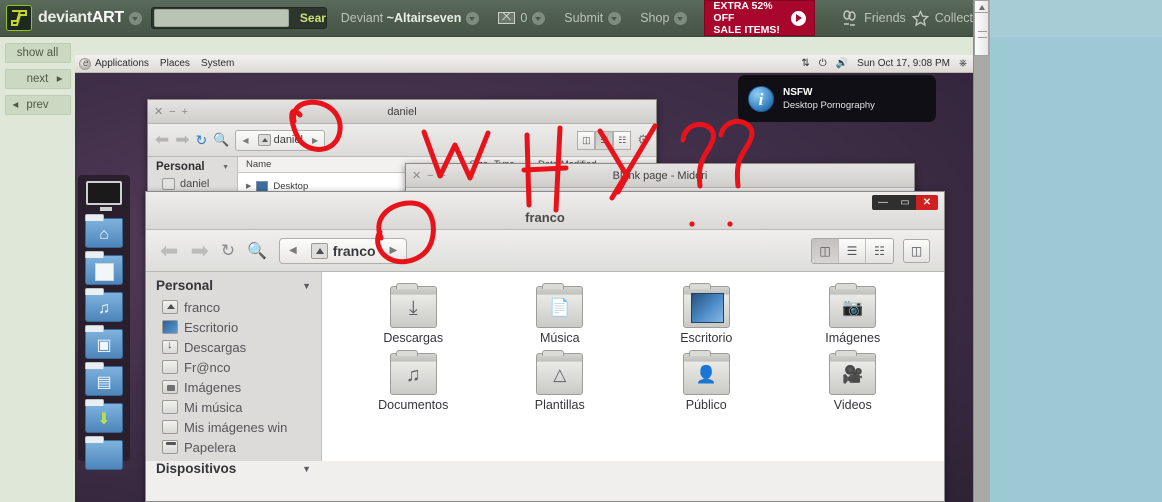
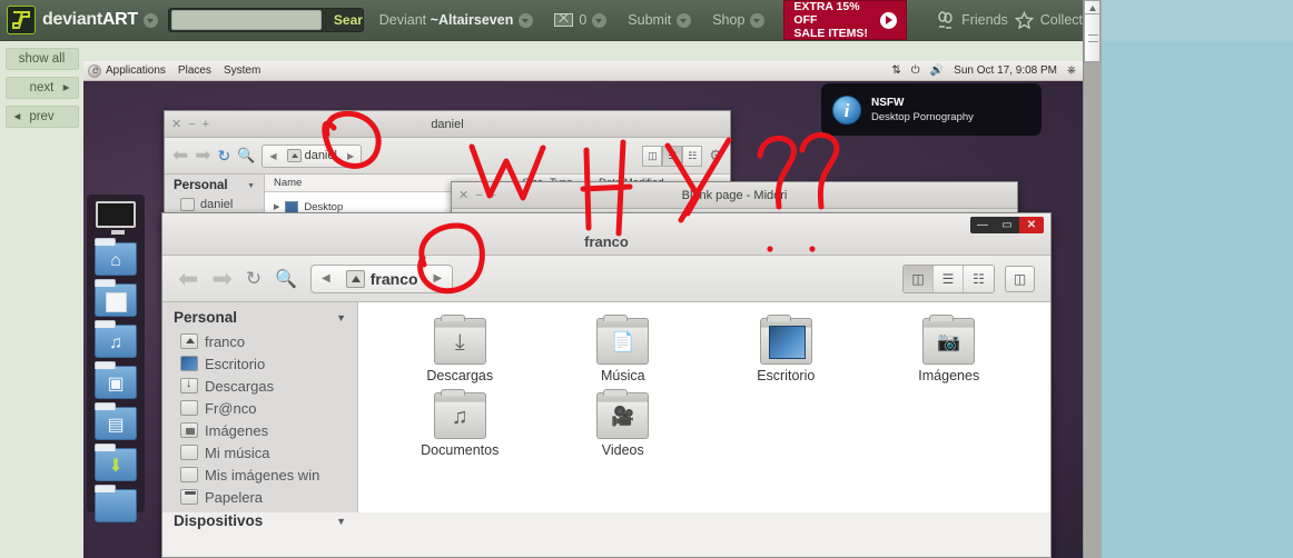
  deviantART
  Deviant
  ~Altairseven
  0
  Submit
  Shop
- EXTRA 52% OFF
+ EXTRA 15% OFF
  SALE ITEMS!
  Friends
  Collect
  show all
  next
  prev
  Applications
  Places
  System
  ⇅
  ⏻
  🔊
  Sun Oct 17, 9:08 PM
  ⎈
  i
  NSFW
  Desktop Pornography
  ⌂
  ♫
  ▣
  ▤
  ⬇
  ✕−+
  daniel
  ⬅
  ➡
  ↻
  🔍
  ◀
  ▶
  ◫
  ☷
  ⚙
  Personal
  daniel
  Name
  Desktop
  ✕−+
  Blnk page - Midri
  franco
  —
  ▭
  ✕
  ⬅
  ➡
  ↻
  🔍
  ◀
  franco
  ▶
  ◫
  ☰
  ☷
  ◫
  Personal
  ▼
  franco
  Escritorio
  Descargas
  Fr@nco
  Imágenes
  Mi música
  Mis imágenes win
  Papelera
  Dispositivos
  ▼
  ⤓
  Descargas
  📄
  Música
  Escritorio
  📷
  Imágenes
  ♫
  Documentos
- △
- Plantillas
- 👤
- Público
  🎥
  Videos
